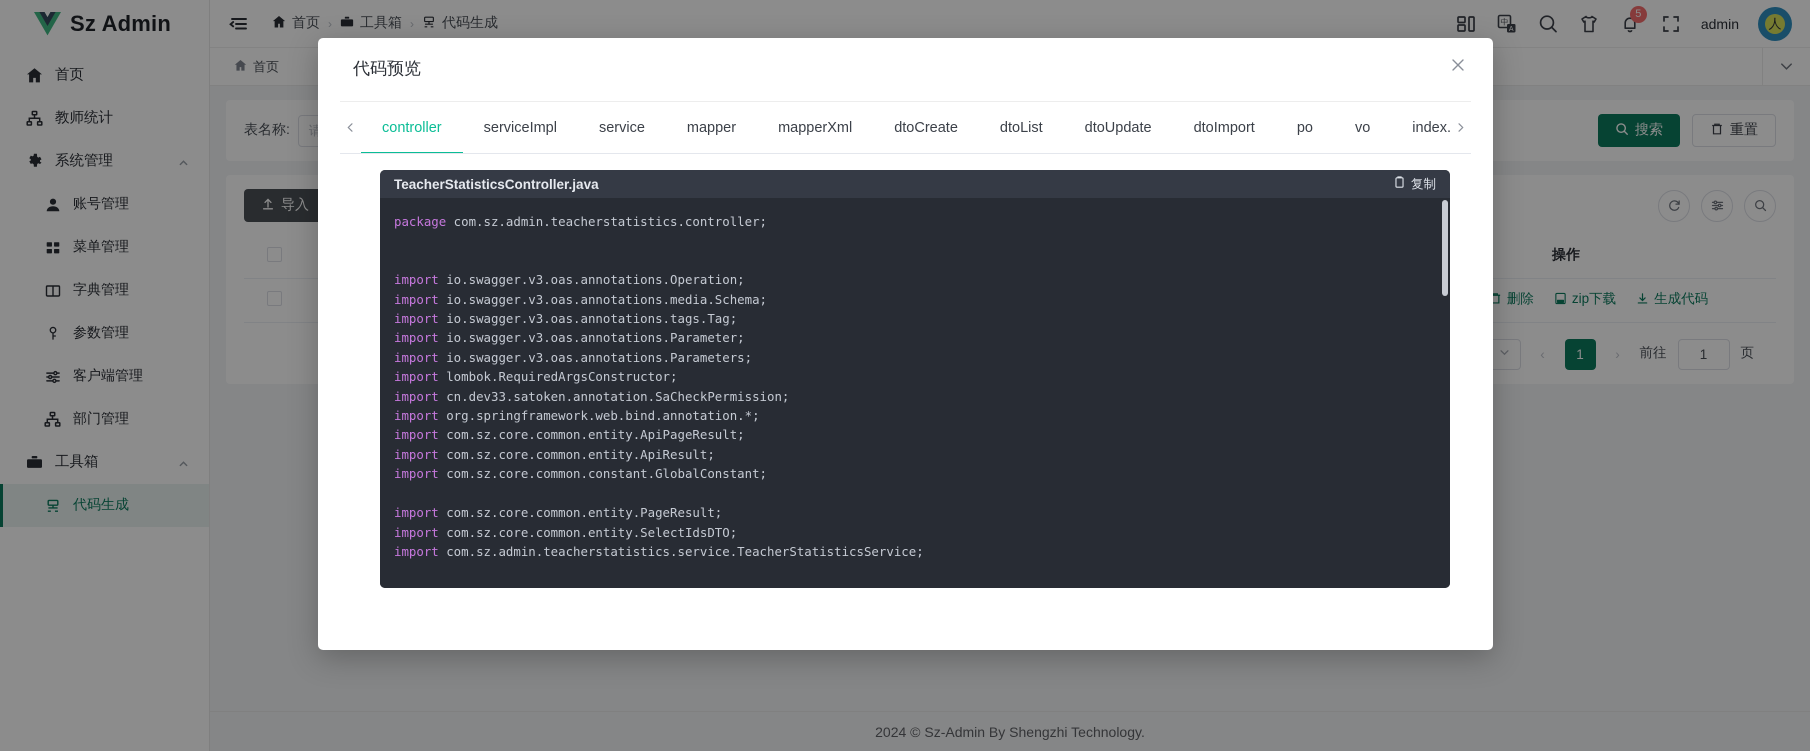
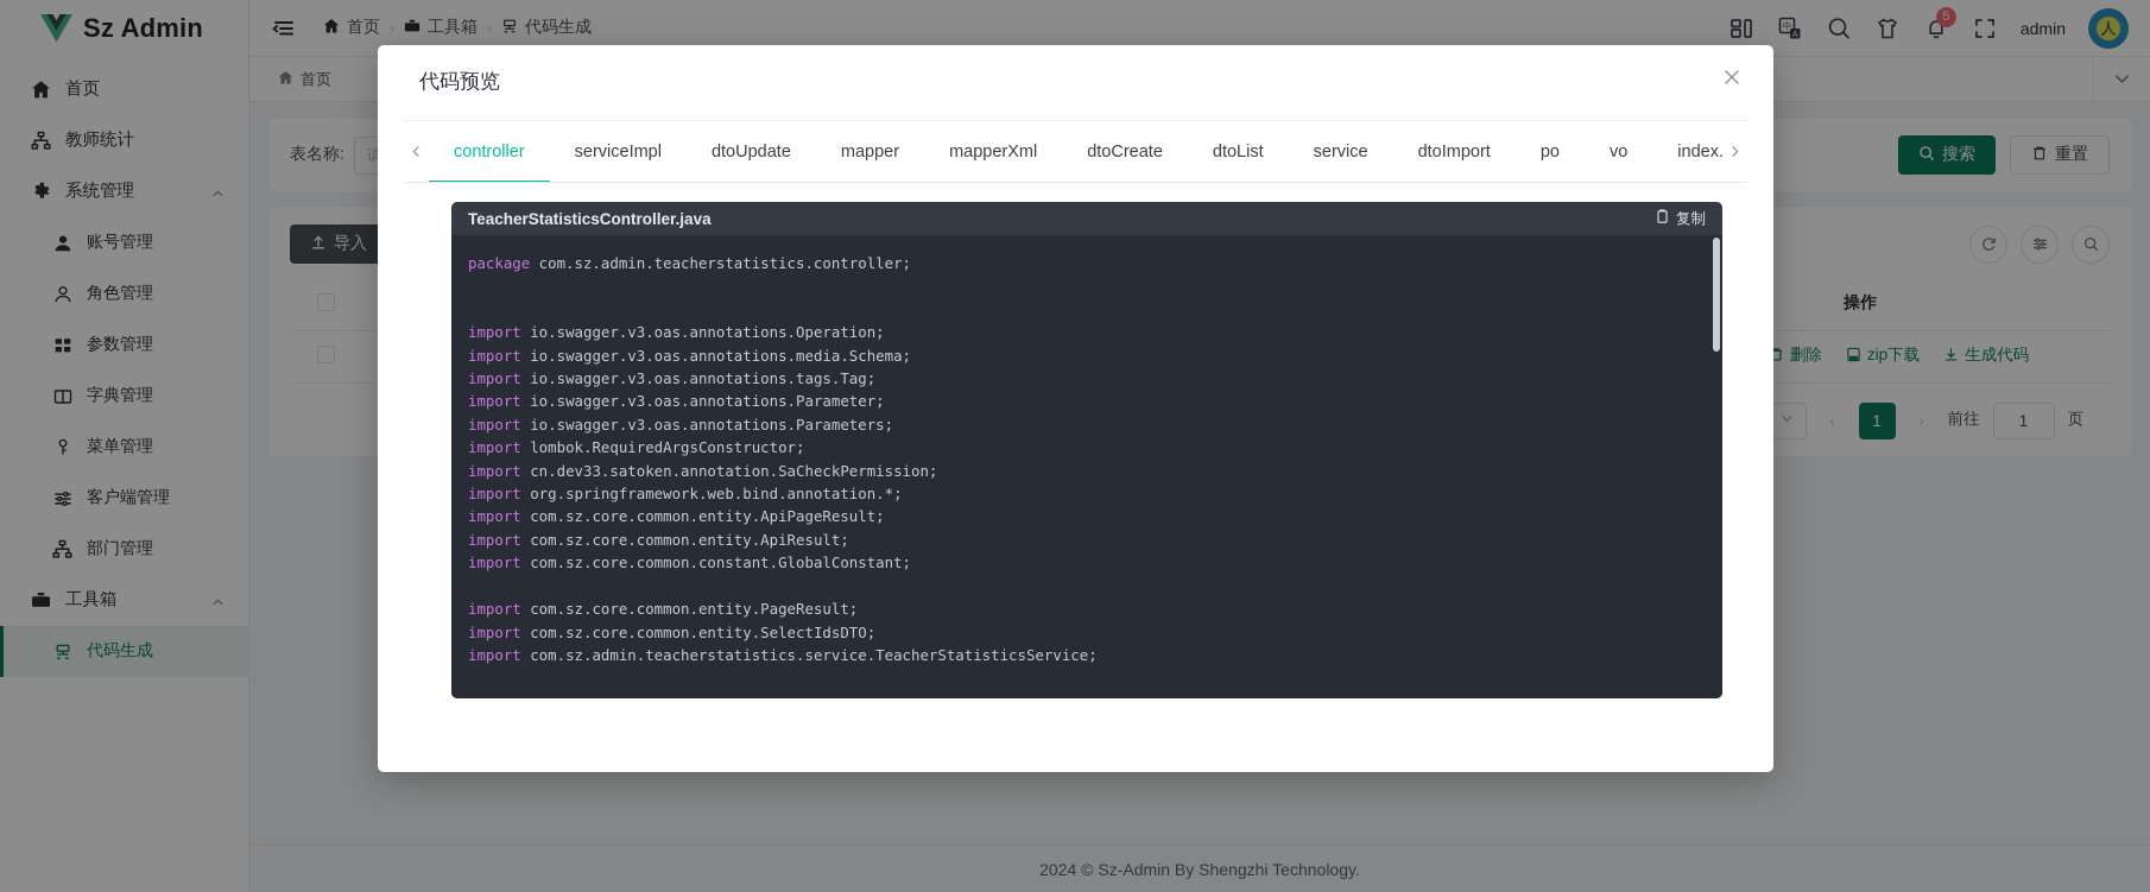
  Sz Admin
  首页
  教师统计
  系统管理
  账号管理
+ 角色管理
- 菜单管理
+ 参数管理
  字典管理
- 参数管理
+ 菜单管理
  客户端管理
  部门管理
  工具箱
  代码生成
  首页
  ›
  工具箱
  ›
  代码生成
  中
  5
  admin
  人
  首页
  表名称:
  搜索
  重置
  导入
  		操作
  		删除 zip下载 生成代码
  ‹
  1
  ›
  前往
  1
  页
  2024 © Sz-Admin By Shengzhi Technology.
  代码预览
  controller
  serviceImpl
- service
+ dtoUpdate
  mapper
  mapperXml
  dtoCreate
  dtoList
- dtoUpdate
+ service
  dtoImport
  po
  vo
  TeacherStatisticsController.java
  复制
  package com.sz.admin.teacherstatistics.controller;
  import io.swagger.v3.oas.annotations.Operation;
  import io.swagger.v3.oas.annotations.media.Schema;
  import io.swagger.v3.oas.annotations.tags.Tag;
  import io.swagger.v3.oas.annotations.Parameter;
  import io.swagger.v3.oas.annotations.Parameters;
  import lombok.RequiredArgsConstructor;
  import cn.dev33.satoken.annotation.SaCheckPermission;
  import org.springframework.web.bind.annotation.*;
  import com.sz.core.common.entity.ApiPageResult;
  import com.sz.core.common.entity.ApiResult;
  import com.sz.core.common.constant.GlobalConstant;
  import com.sz.core.common.entity.PageResult;
  import com.sz.core.common.entity.SelectIdsDTO;
  import com.sz.admin.teacherstatistics.service.TeacherStatisticsService;
